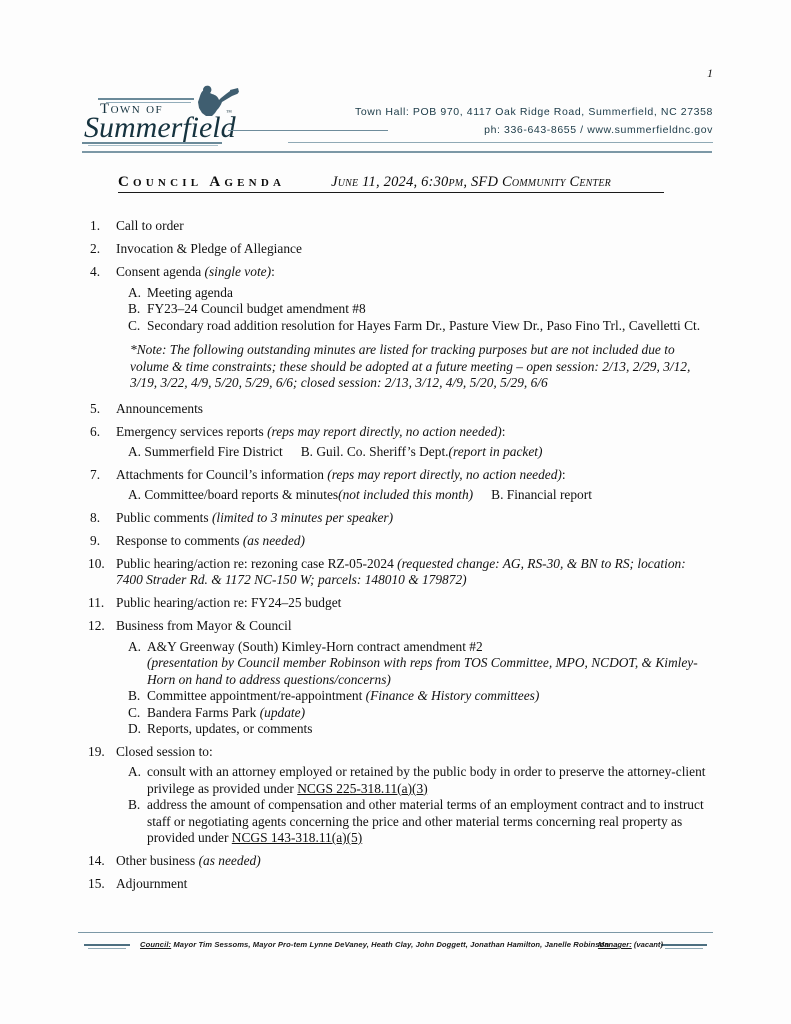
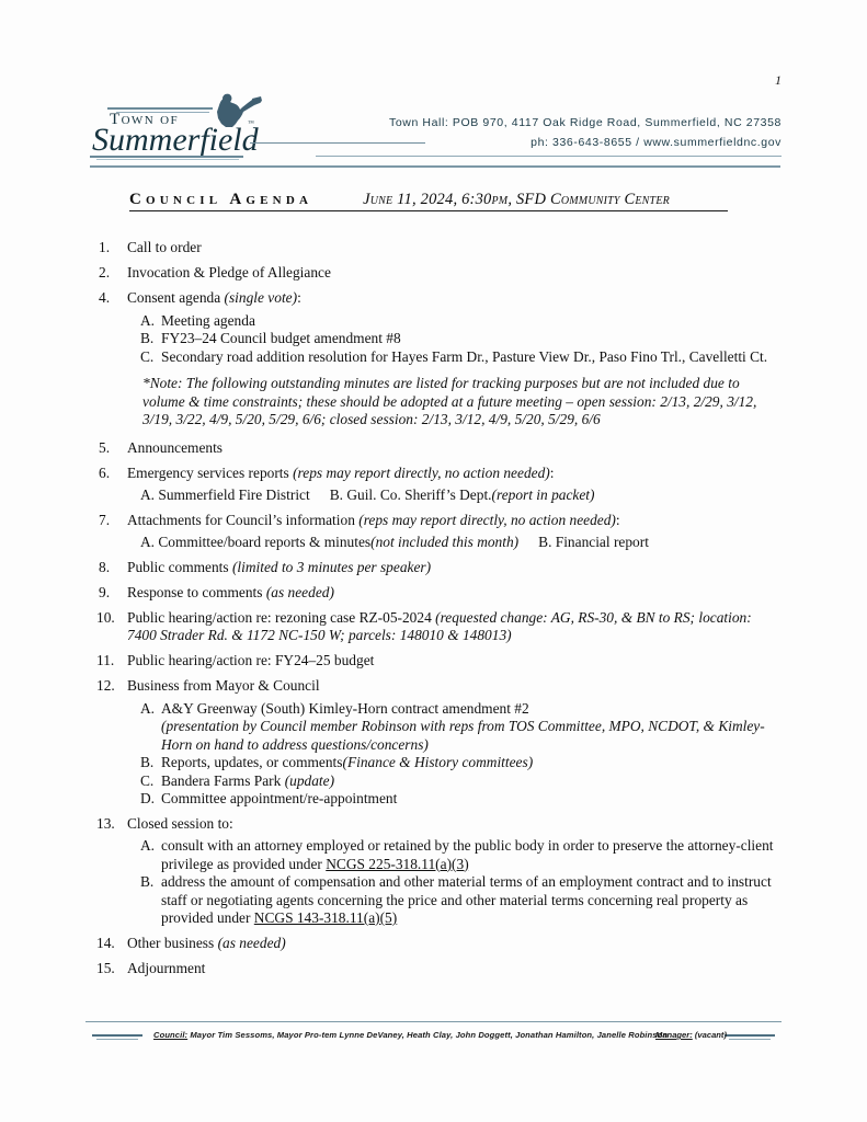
  1
  Town of
  Summerfield
  Town Hall: POB 970, 4117 Oak Ridge Road, Summerfield, NC 27358
  ph: 336-643-8655 / www.summerfieldnc.gov
  Council Agenda
  June 11, 2024, 6:30pm, SFD Community Center
  1.
  Call to order
  2.
  Invocation & Pledge of Allegiance
  4.
  Consent agenda (single vote):
  A.
  Meeting agenda
  B.
  FY23–24 Council budget amendment #8
  C.
  Secondary road addition resolution for Hayes Farm Dr., Pasture View Dr., Paso Fino Trl., Cavelletti Ct.
  *Note: The following outstanding minutes are listed for tracking purposes but are not included due to volume & time constraints; these should be adopted at a future meeting – open session: 2/13, 2/29, 3/12, 3/19, 3/22, 4/9, 5/20, 5/29, 6/6; closed session: 2/13, 3/12, 4/9, 5/20, 5/29, 6/6
  5.
  Announcements
  6.
  Emergency services reports (reps may report directly, no action needed):
  A. Summerfield Fire District
  B. Guil. Co. Sheriff’s Dept.
  (report in packet)
  7.
  Attachments for Council’s information (reps may report directly, no action needed):
  A. Committee/board reports & minutes
  (not included this month)
  B. Financial report
  8.
  Public comments (limited to 3 minutes per speaker)
  9.
  Response to comments (as needed)
  10.
- Public hearing/action re: rezoning case RZ-05-2024 (requested change: AG, RS-30, & BN to RS; location: 7400 Strader Rd. & 1172 NC-150 W; parcels: 148010 & 179872)
+ Public hearing/action re: rezoning case RZ-05-2024 (requested change: AG, RS-30, & BN to RS; location: 7400 Strader Rd. & 1172 NC-150 W; parcels: 148010 & 148013)
  11.
  Public hearing/action re: FY24–25 budget
  12.
  Business from Mayor & Council
  A.
  A&Y Greenway (South) Kimley-Horn contract amendment #2
  (presentation by Council member Robinson with reps from TOS Committee, MPO, NCDOT, & Kimley-Horn on hand to address questions/concerns)
  B.
- Committee appointment/re-appointment (Finance & History committees)
+ Reports, updates, or comments(Finance & History committees)
  C.
  Bandera Farms Park (update)
  D.
- Reports, updates, or comments
+ Committee appointment/re-appointment
- 19.
+ 13.
  Closed session to:
  A.
  consult with an attorney employed or retained by the public body in order to preserve the attorney-client privilege as provided under NCGS 225-318.11(a)(3)
  B.
  address the amount of compensation and other material terms of an employment contract and to instruct staff or negotiating agents concerning the price and other material terms concerning real property as provided under NCGS 143-318.11(a)(5)
  14.
  Other business (as needed)
  15.
  Adjournment
  Council: Mayor Tim Sessoms, Mayor Pro-tem Lynne DeVaney, Heath Clay, John Doggett, Jonathan Hamilton, Janelle Robinson
  Manager: (vacant)
